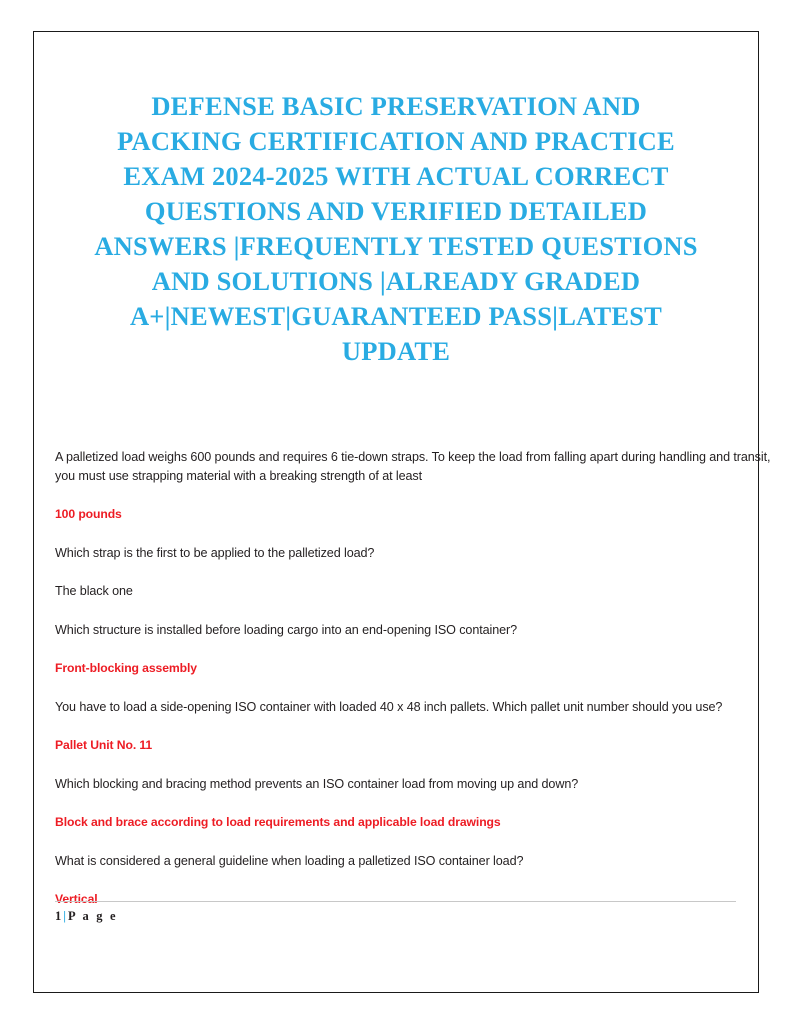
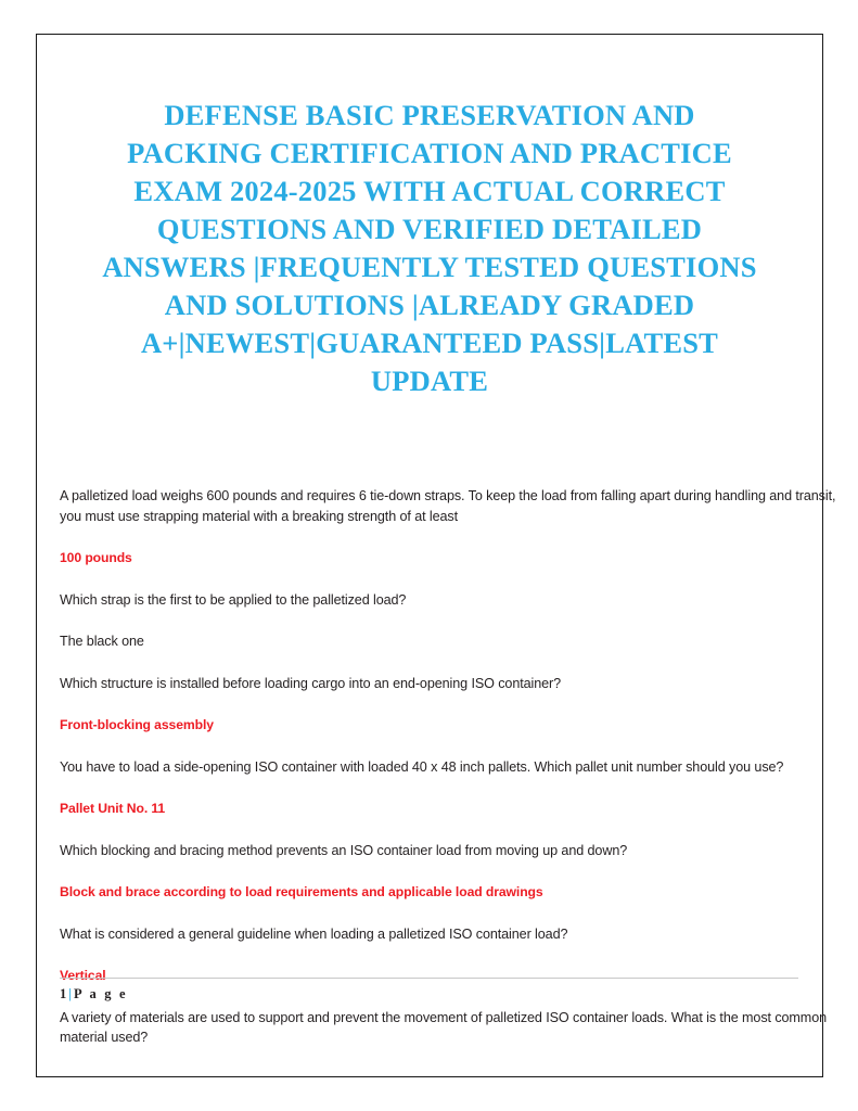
  DEFENSE BASIC PRESERVATION AND PACKING CERTIFICATION AND PRACTICE EXAM 2024-2025 WITH ACTUAL CORRECT QUESTIONS AND VERIFIED DETAILED ANSWERS |FREQUENTLY TESTED QUESTIONS AND SOLUTIONS |ALREADY GRADED A+|NEWEST|GUARANTEED PASS|LATEST UPDATE
  A palletized load weighs 600 pounds and requires 6 tie-down straps. To keep the load from falling apart during handling and transit, you must use strapping material with a breaking strength of at least
  100 pounds
  Which strap is the first to be applied to the palletized load?
  The black one
  Which structure is installed before loading cargo into an end-opening ISO container?
  Front-blocking assembly
  You have to load a side-opening ISO container with loaded 40 x 48 inch pallets. Which pallet unit number should you use?
  Pallet Unit No. 11
  Which blocking and bracing method prevents an ISO container load from moving up and down?
  Block and brace according to load requirements and applicable load drawings
  What is considered a general guideline when loading a palletized ISO container load?
  Vertical
+ A variety of materials are used to support and prevent the movement of palletized ISO container loads. What is the most common material used?
  1 | P a g e
